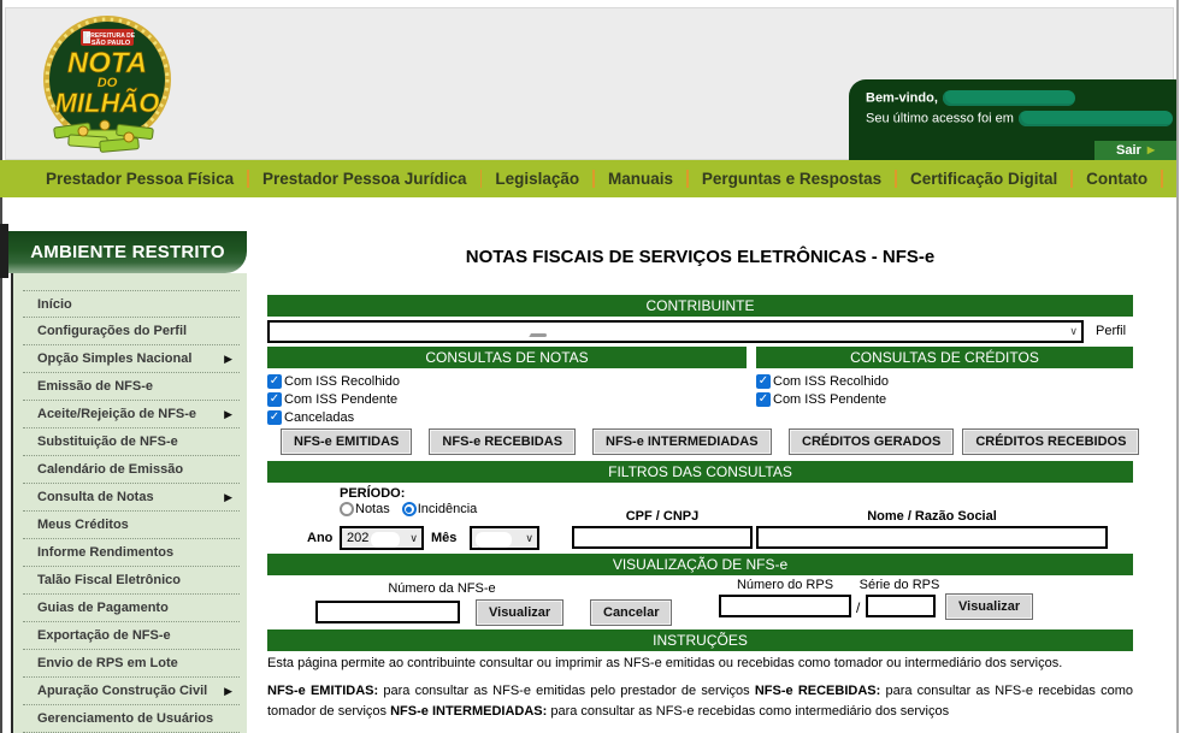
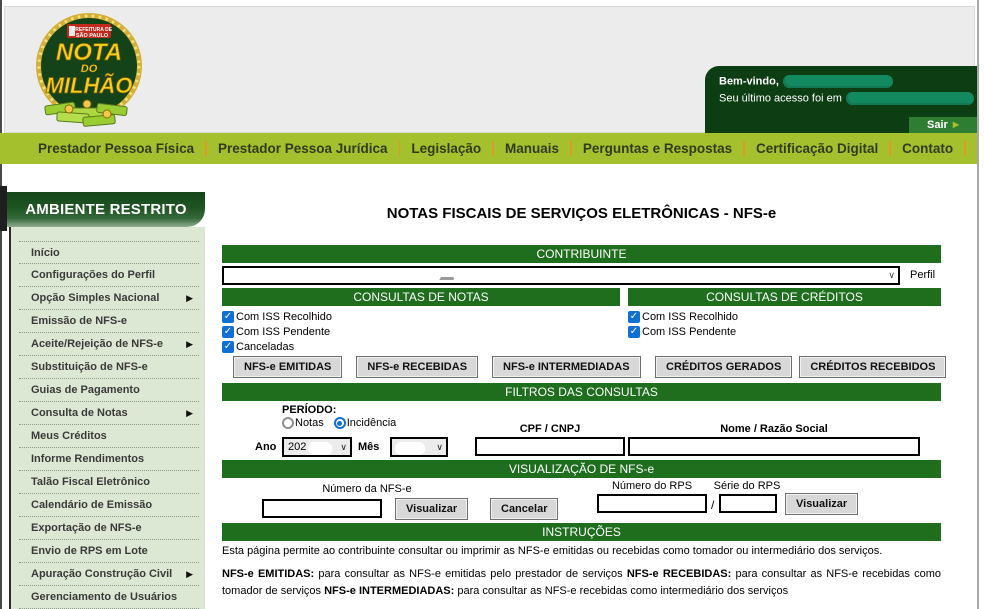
  NOTA
  DO
  MILHÃO
  Bem-vindo,
  Seu último acesso foi em
  Sair
  ▶
  Prestador Pessoa Física
  Prestador Pessoa Jurídica
  Legislação
  Manuais
  Perguntas e Respostas
  Certificação Digital
  Contato
  AMBIENTE RESTRITO
  Início
  Configurações do Perfil
  Opção Simples Nacional
  ▶
  Emissão de NFS-e
  Aceite/Rejeição de NFS-e
  ▶
  Substituição de NFS-e
- Calendário de Emissão
+ Guias de Pagamento
  Consulta de Notas
  ▶
  Meus Créditos
  Informe Rendimentos
  Talão Fiscal Eletrônico
- Guias de Pagamento
+ Calendário de Emissão
  Exportação de NFS-e
  Envio de RPS em Lote
  Apuração Construção Civil
  ▶
  Gerenciamento de Usuários
  NOTAS FISCAIS DE SERVIÇOS ELETRÔNICAS - NFS-e
  CONTRIBUINTE
  ∨
  Perfil
  CONSULTAS DE NOTAS
  CONSULTAS DE CRÉDITOS
  ✓
  Com ISS Recolhido
  ✓
  Com ISS Pendente
  ✓
  Canceladas
  ✓
  Com ISS Recolhido
  ✓
  Com ISS Pendente
  NFS-e EMITIDAS
  NFS-e RECEBIDAS
  NFS-e INTERMEDIADAS
  CRÉDITOS GERADOS
  CRÉDITOS RECEBIDOS
  FILTROS DAS CONSULTAS
  PERÍODO:
  Notas
  Incidência
  Ano
  202
  ∨
  Mês
  ∨
  CPF / CNPJ
  Nome / Razão Social
  VISUALIZAÇÃO DE NFS-e
  Número da NFS-e
  Visualizar
  Cancelar
  Número do RPS
  Série do RPS
  /
  Visualizar
  INSTRUÇÕES
  Esta página permite ao contribuinte consultar ou imprimir as NFS-e emitidas ou recebidas como tomador ou intermediário dos serviços.
  NFS-e EMITIDAS: para consultar as NFS-e emitidas pelo prestador de serviços NFS-e RECEBIDAS: para consultar as NFS-e recebidas como tomador de serviços NFS-e INTERMEDIADAS: para consultar as NFS-e recebidas como intermediário dos serviços
